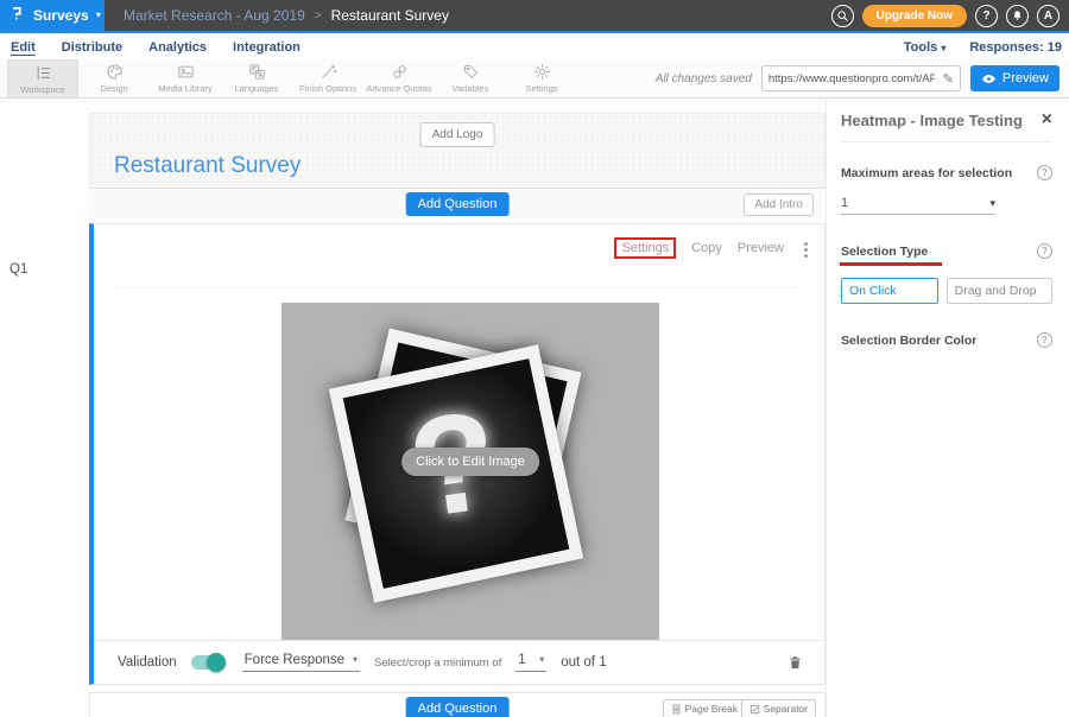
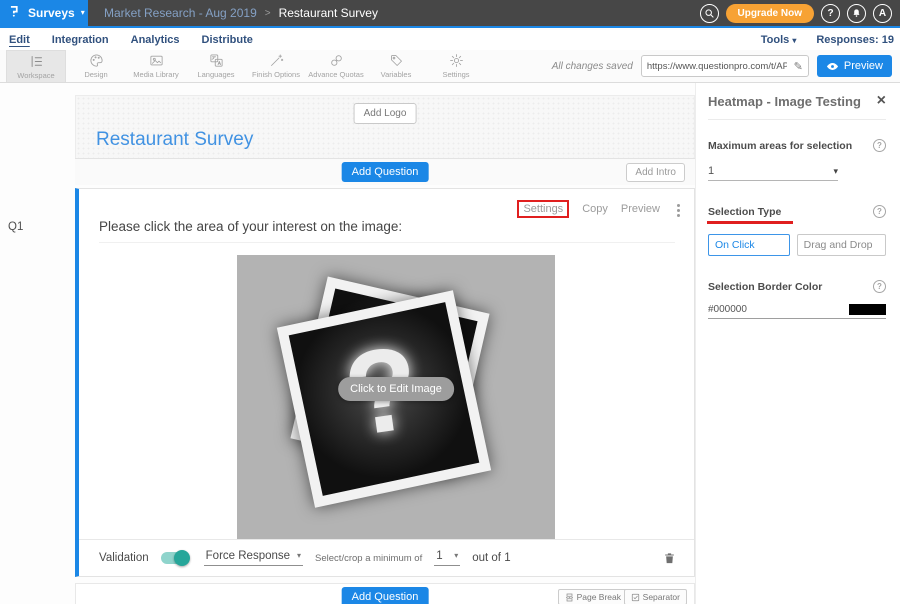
  Surveys
  ▾
  Market Research - Aug 2019
  >
  Restaurant Survey
  Upgrade Now
  ?
  A
  Edit
- Distribute
+ Integration
  Analytics
- Integration
+ Distribute
  Tools ▾
  Responses: 19
  Workspace
  Design
  Media Library
  Languages
  Finish Options
  Advance Quotas
  Variables
  Settings
  All changes saved
  https://www.questionpro.com/t/AP
  ✎
  Preview
  Q1
  Add Logo
  Restaurant Survey
  Add Question
  Add Intro
  Settings
  Copy
  Preview
+ Please click the area of your interest on the image:
  Click to Edit Image
  Validation
  Force Response
  ▾
  Select/crop a minimum of
  1
  ▾
  out of 1
  Add Question
  Page Break
  Separator
  Heatmap - Image Testing
  ×
  Maximum areas for selection
  ?
  1
  ▾
  Selection Type
  ?
  On Click
  Drag and Drop
  Selection Border Color
  ?
+ #000000
